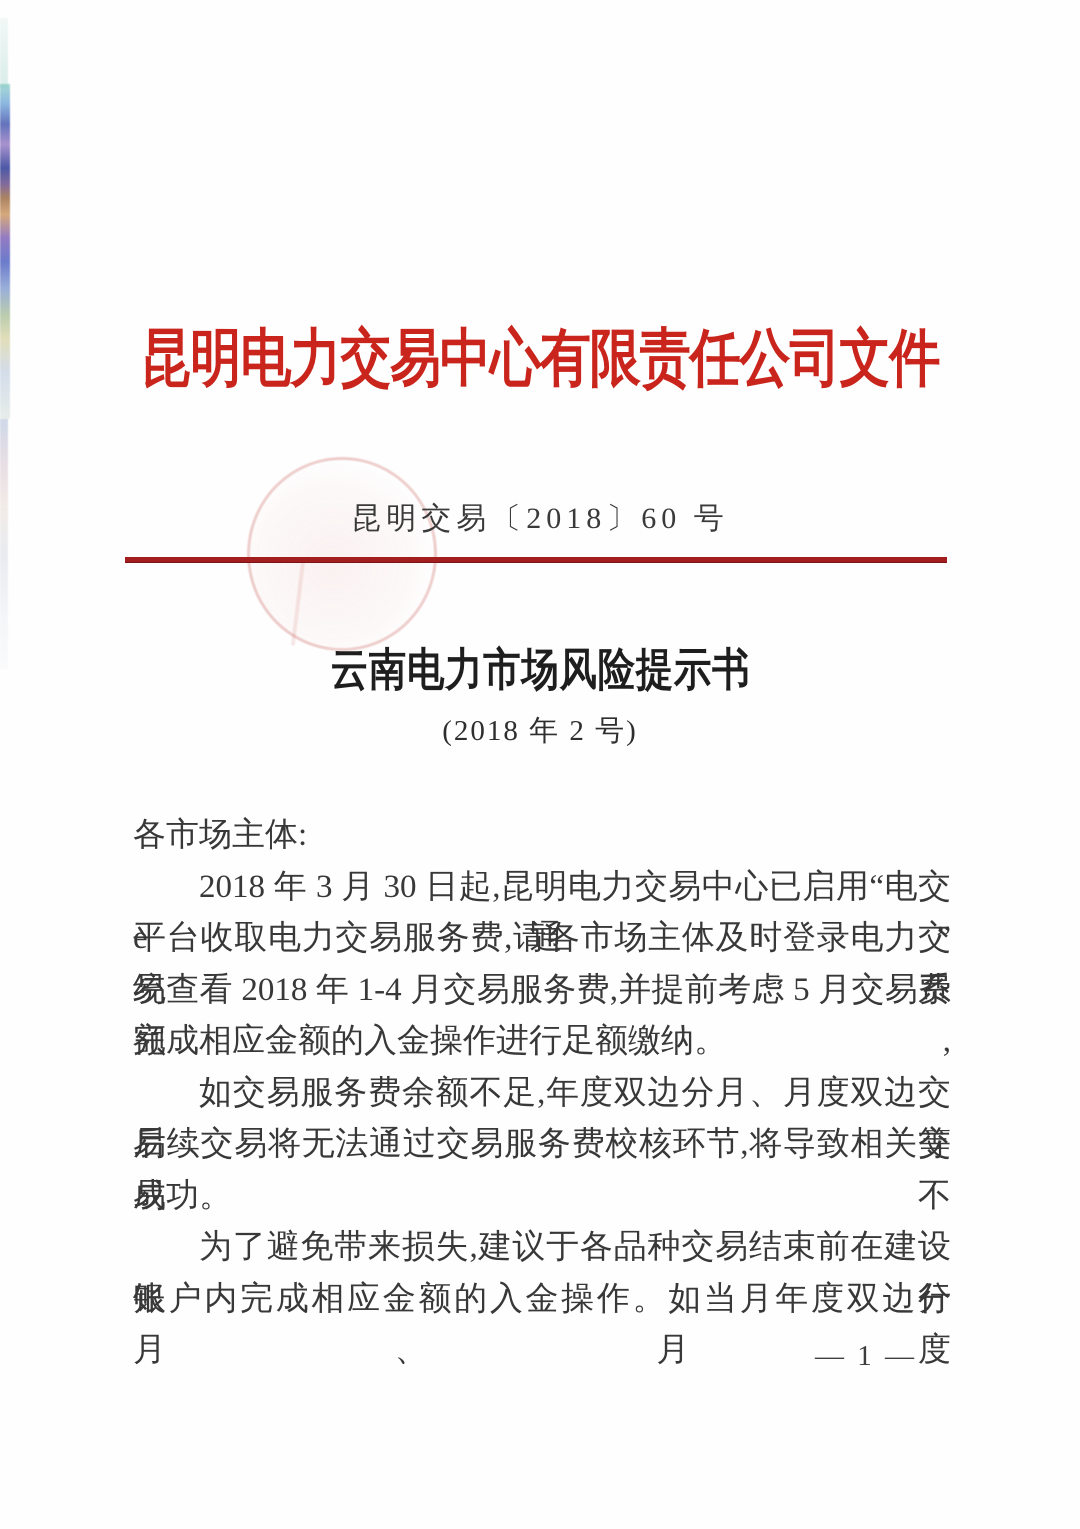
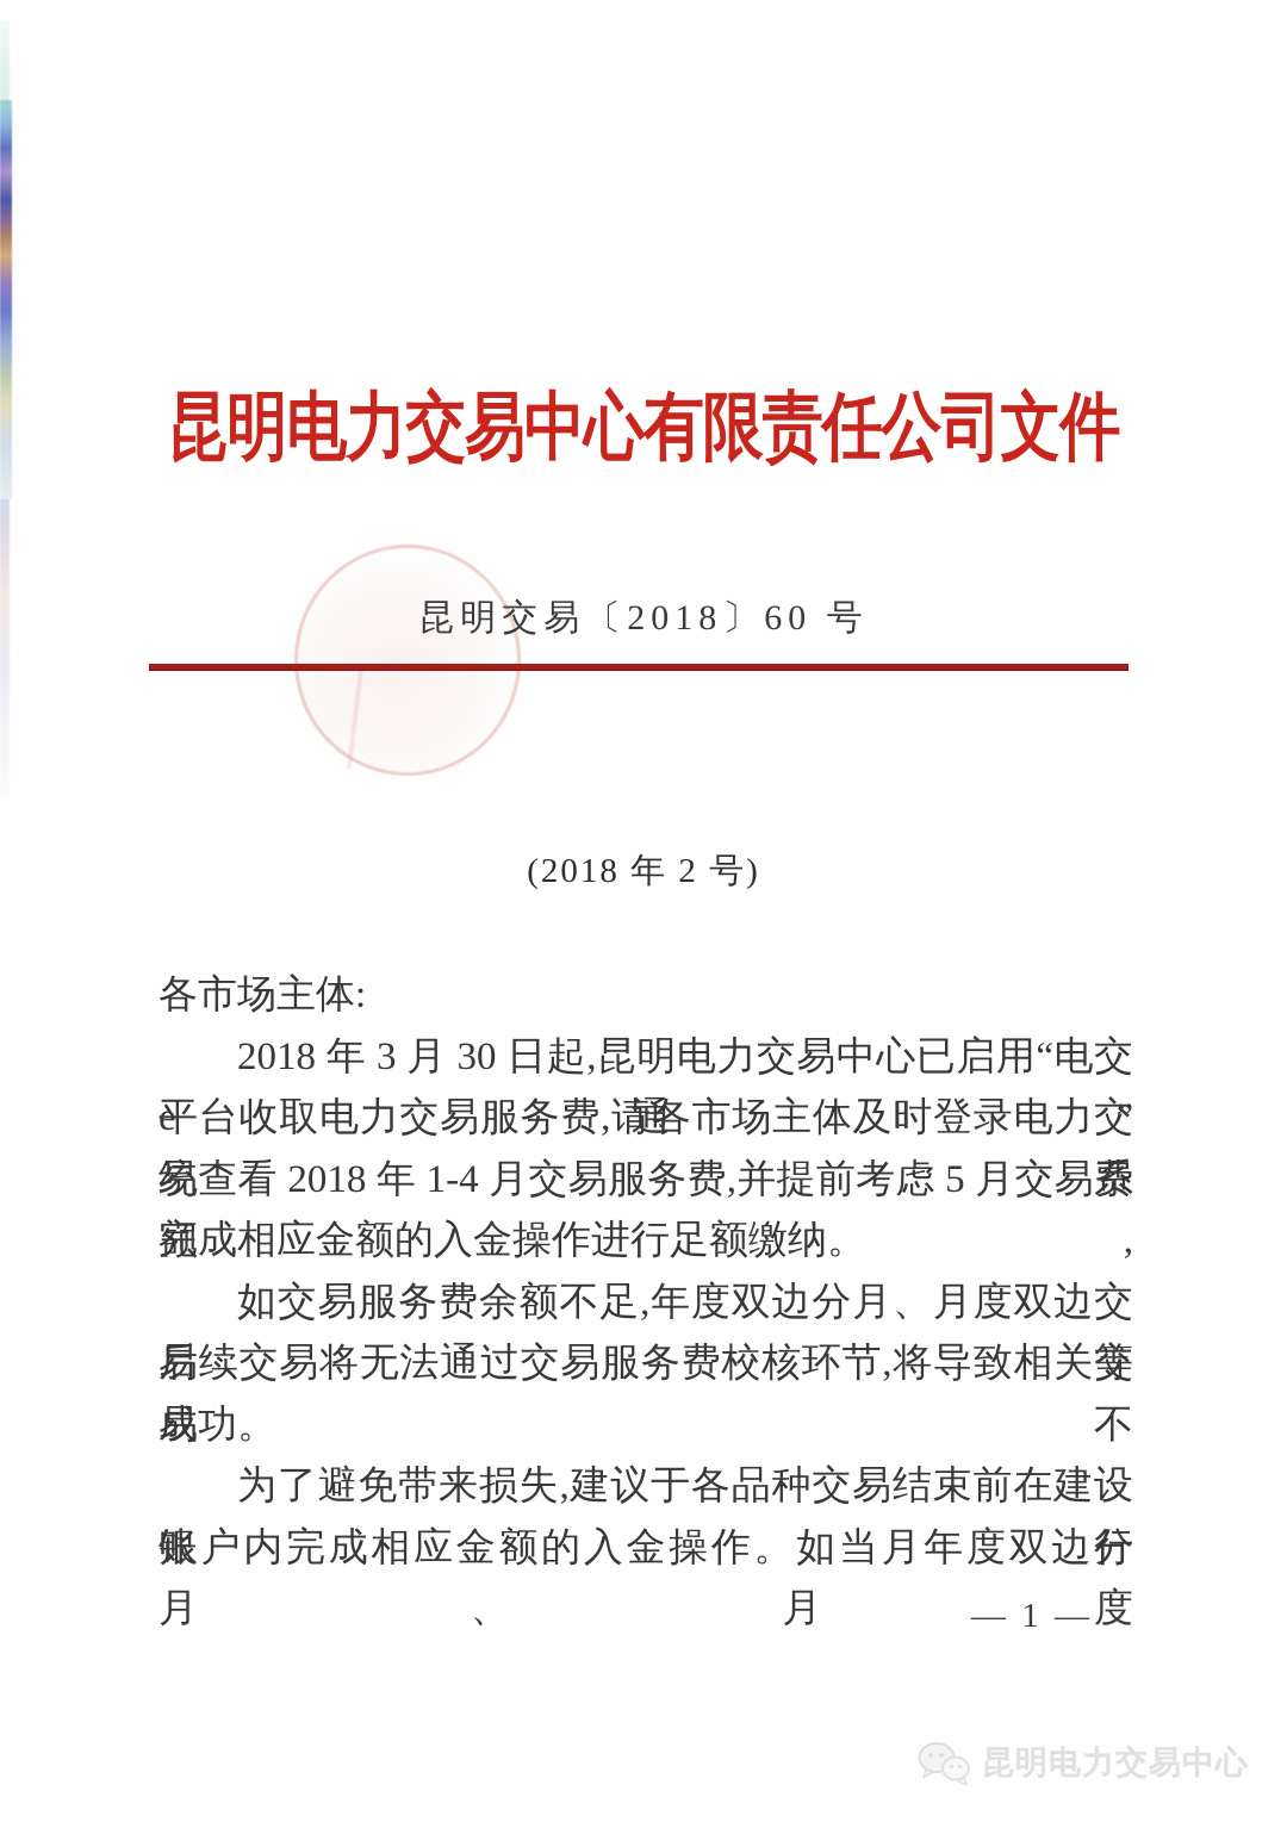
  昆明电力交易中心有限责任公司文件
  昆明交易〔2018〕60 号
- 云南电力市场风险提示书
  (2018 年 2 号)
  各市场主体:
  2018 年 3 月 30 日起,昆明电力交易中心已启用“电交 e 通”
  平台收取电力交易服务费,请各市场主体及时登录电力交易系
  统查看 2018 年 1-4 月交易服务费,并提前考虑 5 月交易费额,
  完成相应金额的入金操作进行足额缴纳。
  如交易服务费余额不足,年度双边分月、月度双边交易等
  后续交易将无法通过交易服务费校核环节,将导致相关交易不
  成功。
  为了避免带来损失,建议于各品种交易结束前在建设银行
  账户内完成相应金额的入金操作。如当月年度双边分月、月度
  — 1 —
+ 昆明电力交易中心
